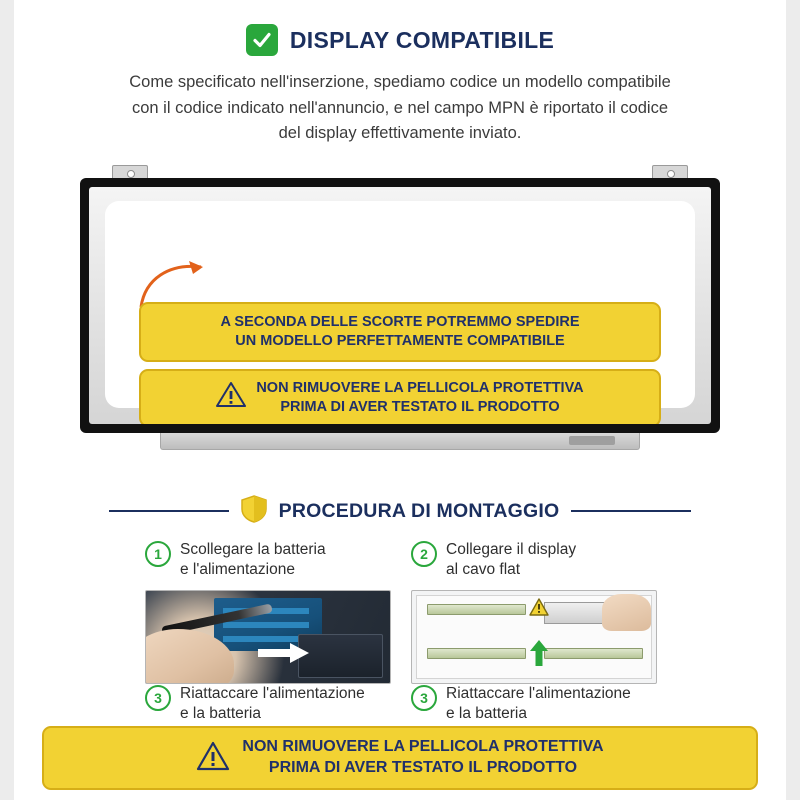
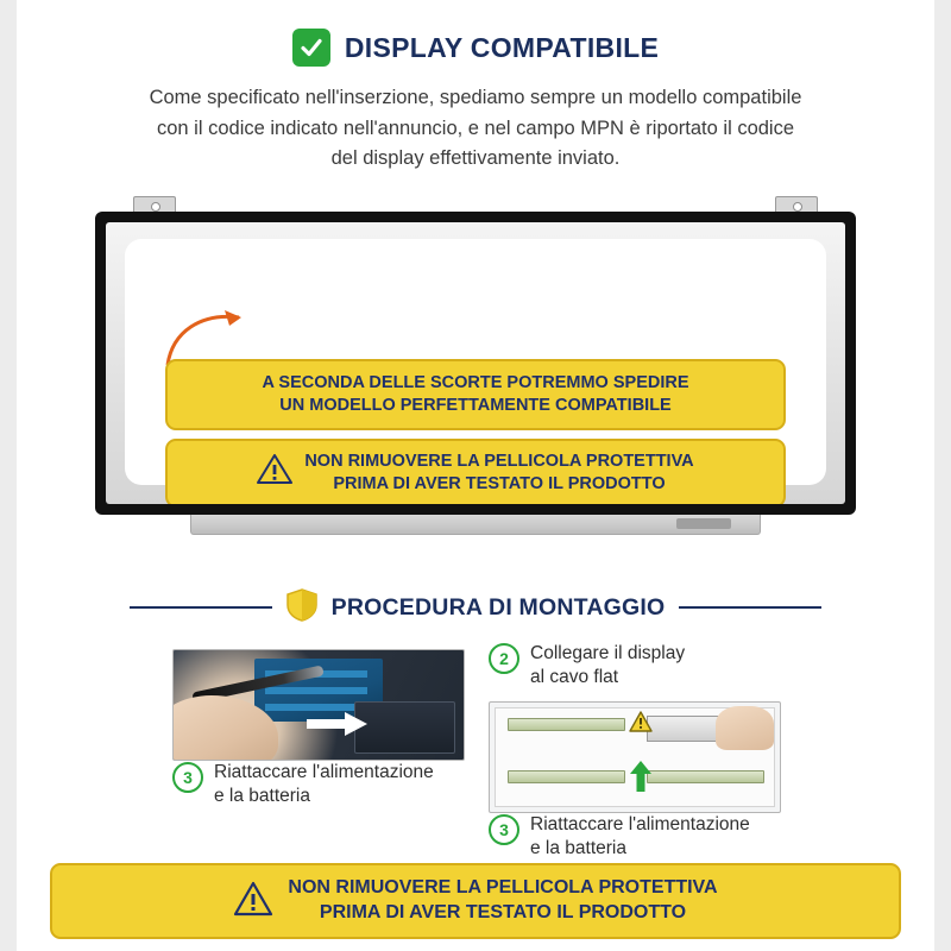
  DISPLAY COMPATIBILE
- Come specificato nell'inserzione, spediamo codice un modello compatibile con il codice indicato nell'annuncio, e nel campo MPN è riportato il codice del display effettivamente inviato.
+ Come specificato nell'inserzione, spediamo sempre un modello compatibile con il codice indicato nell'annuncio, e nel campo MPN è riportato il codice del display effettivamente inviato.
  A SECONDA DELLE SCORTE POTREMMO SPEDIRE
  UN MODELLO PERFETTAMENTE COMPATIBILE
  NON RIMUOVERE LA PELLICOLA PROTETTIVA
  PRIMA DI AVER TESTATO IL PRODOTTO
  PROCEDURA DI MONTAGGIO
- 1
- Scollegare la batteria
- e l'alimentazione
  3
  Riattaccare l'alimentazione
  e la batteria
  2
  Collegare il display
  al cavo flat
  3
  Riattaccare l'alimentazione
  e la batteria
  NON RIMUOVERE LA PELLICOLA PROTETTIVA
  PRIMA DI AVER TESTATO IL PRODOTTO
